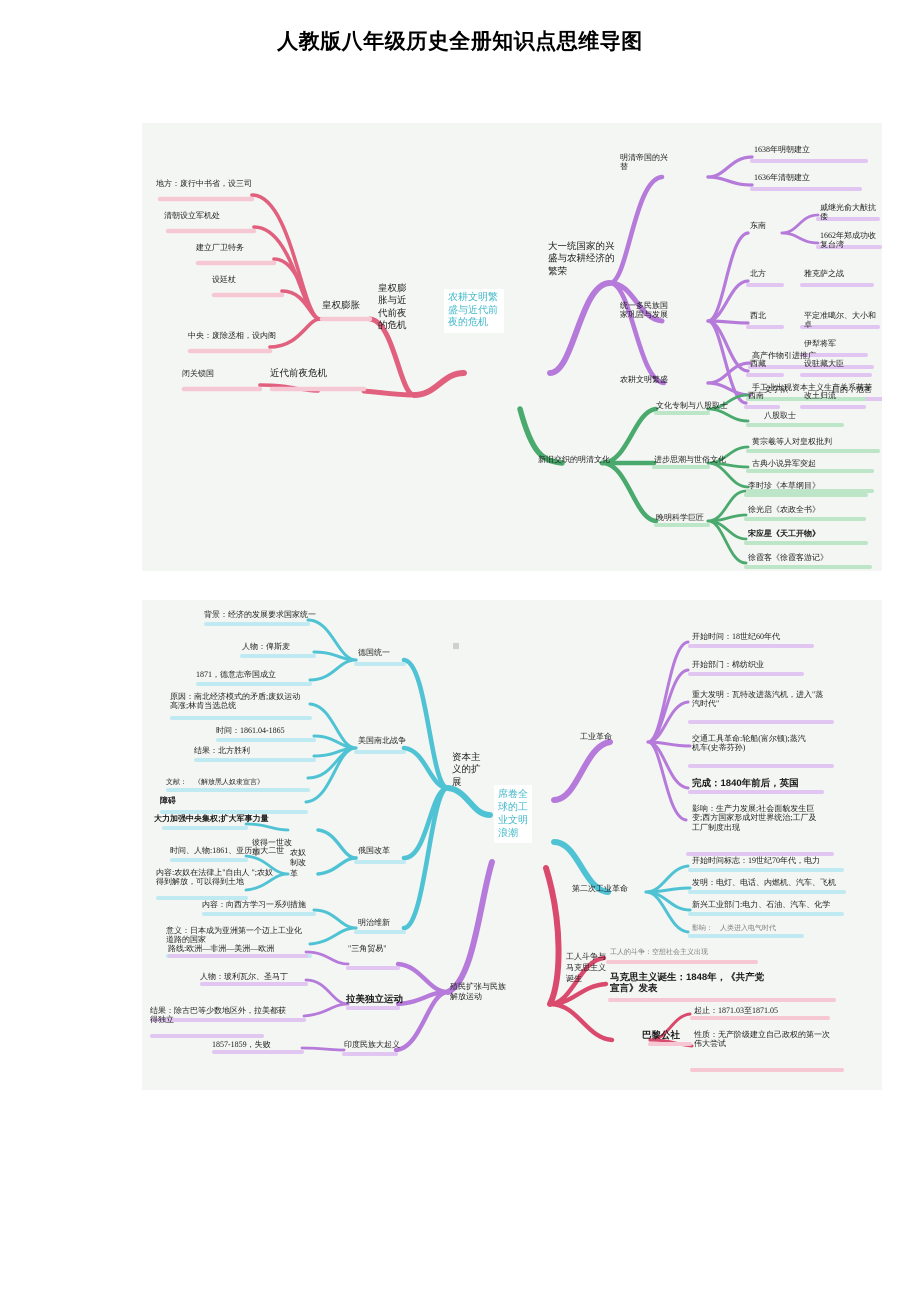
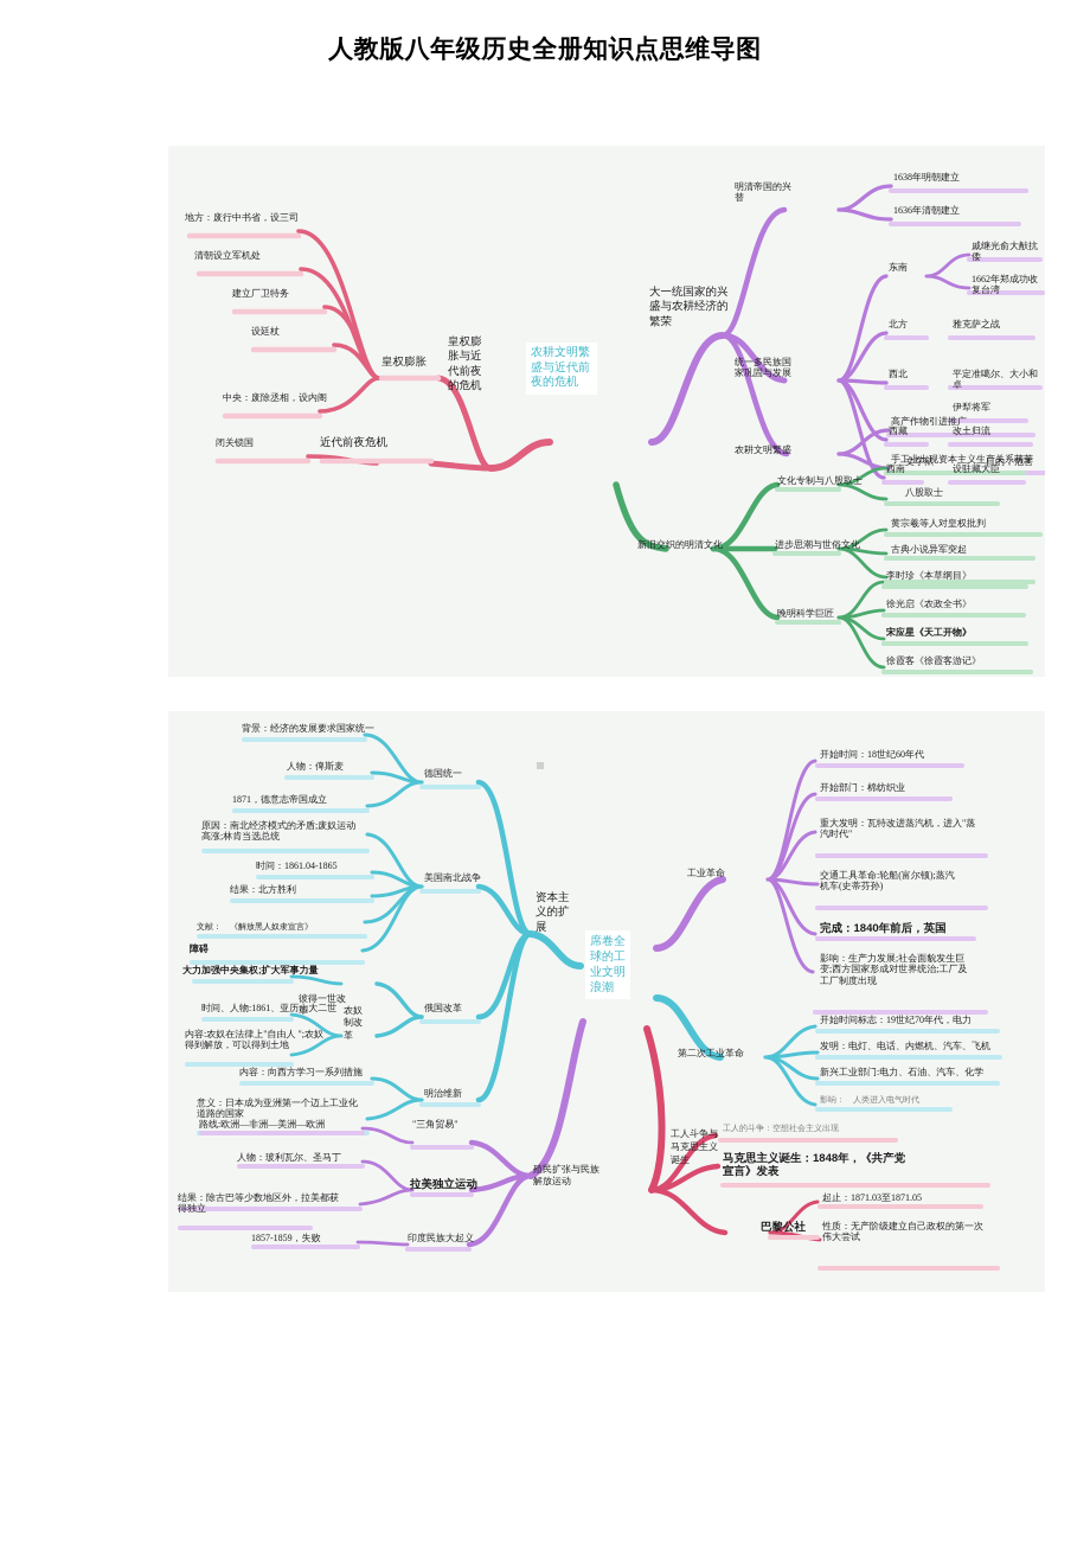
  人教版八年级历史全册知识点思维导图
  地方：废行中书省，设三司
  清朝设立军机处
  建立厂卫特务
  设廷杖
  中央：废除丞相，设内阁
  闭关锁国
  皇权膨胀
  近代前夜危机
  皇权膨胀与近代前夜的危机
  农耕文明繁盛与近代前夜的危机
  大一统国家的兴盛与农耕经济的繁荣
  明清帝国的兴替
  1638年明朝建立
  1636年清朝建立
  统一多民族国家巩固与发展
  东南
  戚继光俞大猷抗倭
  1662年郑成功收复台湾
  北方
  雅克萨之战
  西北
  平定准噶尔、大小和卓
  伊犁将军
  西藏
- 设驻藏大臣
+ 改土归流
  西南
- 改土归流
+ 设驻藏大臣
  农耕文明繁盛
  高产作物引进推广
  手工业出现资本主义生产关系萌芽
  新旧交织的明清文化
  文化专制与八股取士
  文字狱
  目的，危害
  八股取士
  进步思潮与世俗文化
  黄宗羲等人对皇权批判
  古典小说异军突起
  晚明科学巨匠
  李时珍《本草纲目》
  徐光启《农政全书》
  宋应星《天工开物》
  徐霞客《徐霞客游记》
  席卷全球的工业文明浪潮
  资本主义的扩展
  德国统一
  背景：经济的发展要求国家统一
  人物：俾斯麦
  1871，德意志帝国成立
  美国南北战争
  原因：南北经济模式的矛盾;废奴运动
  高涨;林肯当选总统
  时间：1861.04-1865
  结果：北方胜利
  文献： 《解放黑人奴隶宣言》
  障碍
  俄国改革
  农奴制改革
  大力加强中央集权;扩大军事力量
  彼得一世改革
  时间、人物:1861、亚历山大二世
  内容:农奴在法律上"自由人 ";农奴
  得到解放，可以得到土地
  明治维新
  内容：向西方学习一系列措施
  意义：日本成为亚洲第一个迈上工业化
  道路的国家
  殖民扩张与民族解放运动
  "三角贸易"
  路线:欧洲—非洲—美洲—欧洲
  拉美独立运动
  人物：玻利瓦尔、圣马丁
  结果：除古巴等少数地区外，拉美都获
  得独立
  印度民族大起义
  1857-1859，失败
  工业革命
  开始时间：18世纪60年代
  开始部门：棉纺织业
  重大发明：瓦特改进蒸汽机，进入"蒸
  汽时代"
  交通工具革命:轮船(富尔顿);蒸汽
  机车(史蒂芬孙)
  完成：1840年前后，英国
  影响：生产力发展;社会面貌发生巨
  变;西方国家形成对世界统治;工厂及
  工厂制度出现
  第二次工业革命
  开始时间标志：19世纪70年代，电力
  发明：电灯、电话、内燃机、汽车、飞机
  新兴工业部门:电力、石油、汽车、化学
  影响： 人类进入电气时代
  工人斗争与马克思主义诞生
  工人的斗争：空想社会主义出现
  马克思主义诞生：1848年，《共产党
  宣言》发表
  巴黎公社
  起止：1871.03至1871.05
  性质：无产阶级建立自己政权的第一次
  伟大尝试
